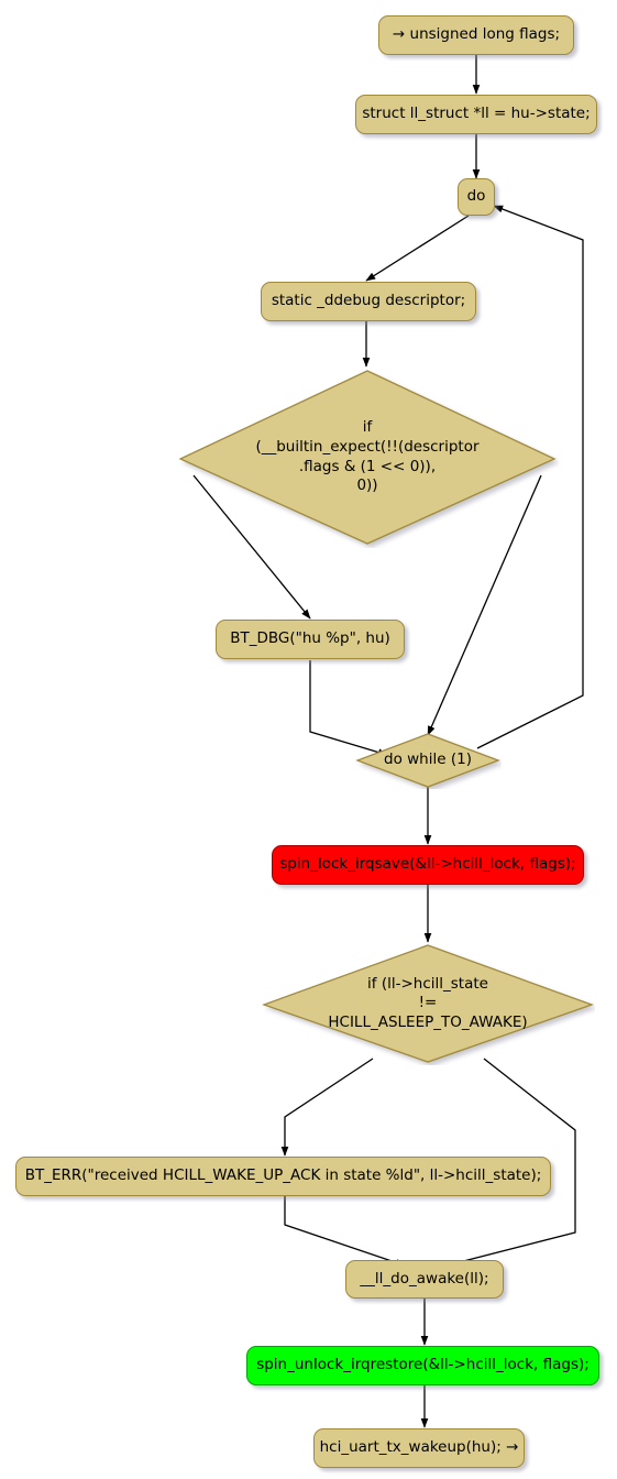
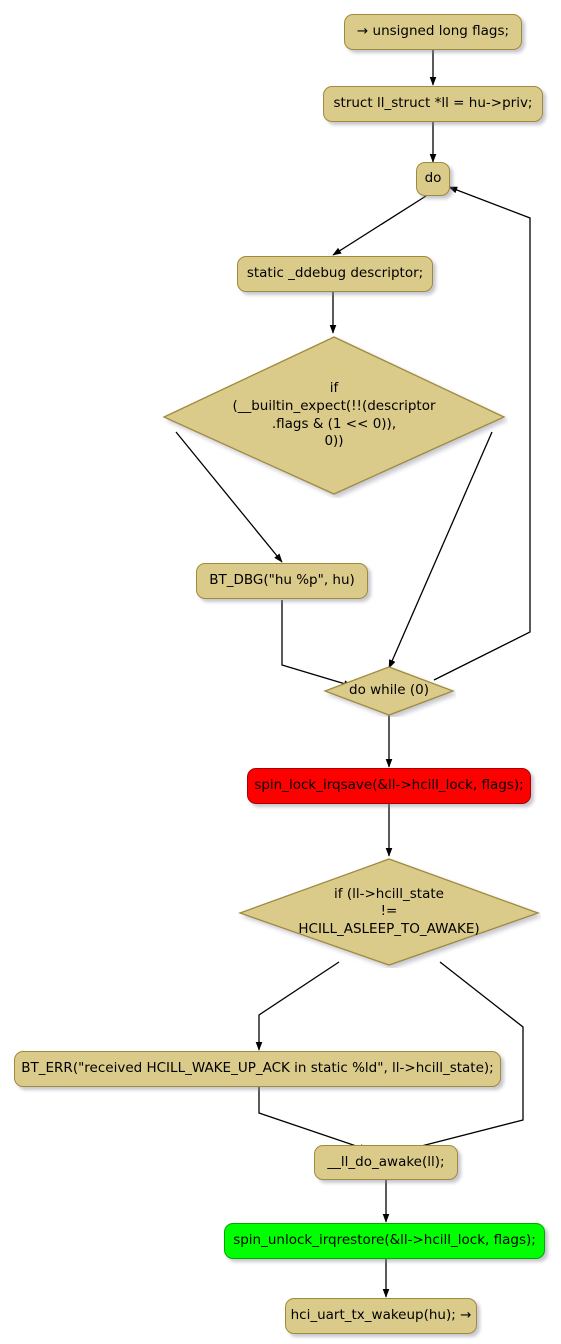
  → unsigned long flags;
- struct ll_struct *ll = hu->state;
+ struct ll_struct *ll = hu->priv;
  do
  static _ddebug descriptor;
  if
  (__builtin_expect(!!(descriptor
  .flags & (1 << 0)),
  0))
  BT_DBG("hu %p", hu)
- do while (1)
+ do while (0)
  spin_lock_irqsave(&ll->hcill_lock, flags);
  if (ll->hcill_state
  !=
  HCILL_ASLEEP_TO_AWAKE)
- BT_ERR("received HCILL_WAKE_UP_ACK in state %ld", ll->hcill_state);
+ BT_ERR("received HCILL_WAKE_UP_ACK in static %ld", ll->hcill_state);
  __ll_do_awake(ll);
  spin_unlock_irqrestore(&ll->hcill_lock, flags);
  hci_uart_tx_wakeup(hu); →
